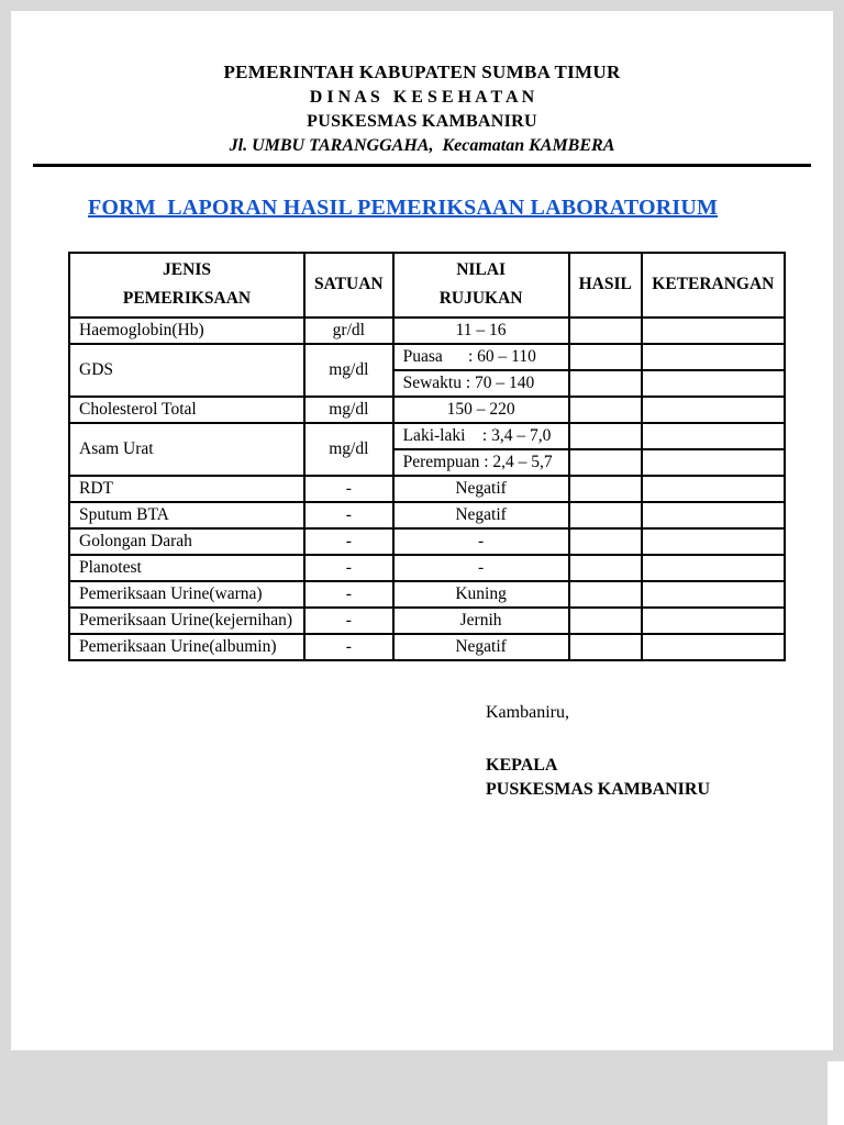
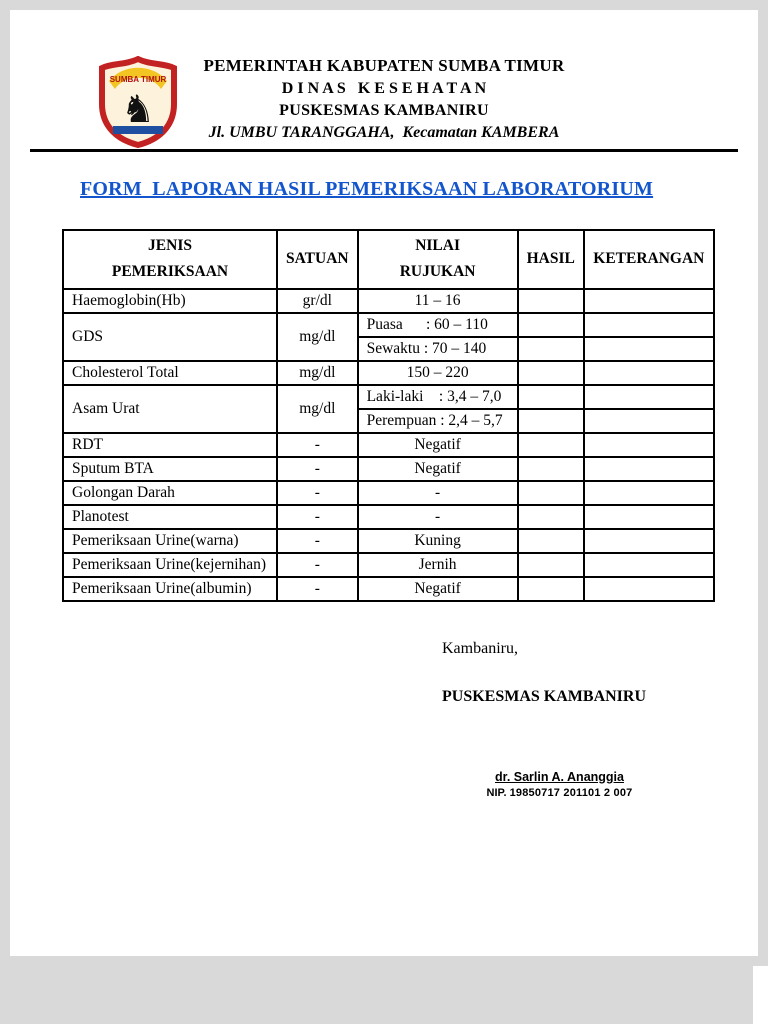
+ SUMBA TIMUR
+ ♞
  PEMERINTAH KABUPATEN SUMBA TIMUR
  D I N A S K E S E H A T A N
  PUSKESMAS KAMBANIRU
  Jl. UMBU TARANGGAHA, Kecamatan KAMBERA
  FORM LAPORAN HASIL PEMERIKSAAN LABORATORIUM
  JENIS PEMERIKSAAN	SATUAN	NILAI RUJUKAN	HASIL	KETERANGAN
  Haemoglobin(Hb)	gr/dl	11 – 16
  GDS	mg/dl	Puasa : 60 – 110
  Sewaktu : 70 – 140
  Cholesterol Total	mg/dl	150 – 220
  Asam Urat	mg/dl	Laki-laki : 3,4 – 7,0
  Perempuan : 2,4 – 5,7
  RDT	-	Negatif
  Sputum BTA	-	Negatif
  Golongan Darah	-	-
  Planotest	-	-
  Pemeriksaan Urine(warna)	-	Kuning
  Pemeriksaan Urine(kejernihan)	-	Jernih
  Pemeriksaan Urine(albumin)	-	Negatif
  Kambaniru,
- KEPALA
  PUSKESMAS KAMBANIRU
+ dr. Sarlin A. Ananggia
+ NIP. 19850717 201101 2 007
